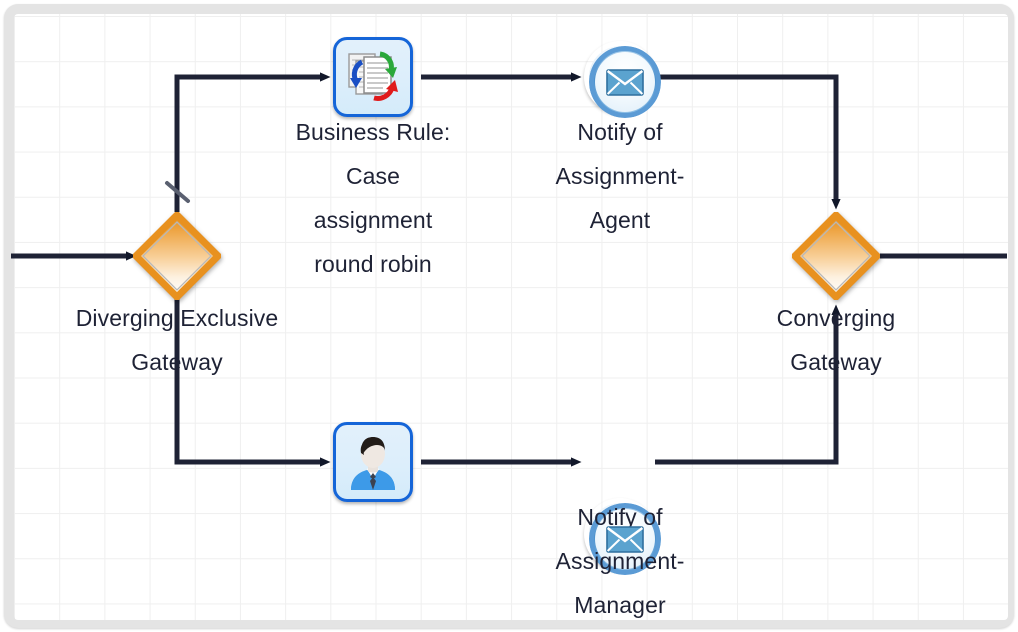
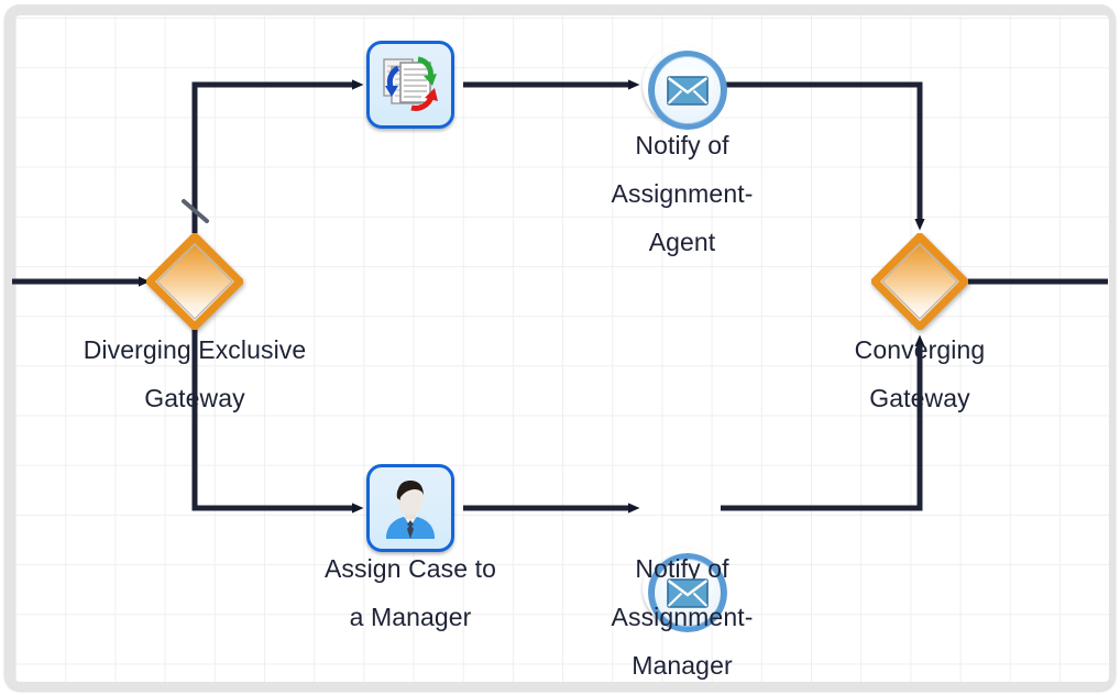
  Diverging Exclusive
  Gateway
- Business Rule:
- Case
- assignment
- round robin
  Notify of
  Assignment-
  Agent
+ Assign Case to
+ a Manager
  Notify of
  Assignment-
  Manager
  Converging
  Gateway
